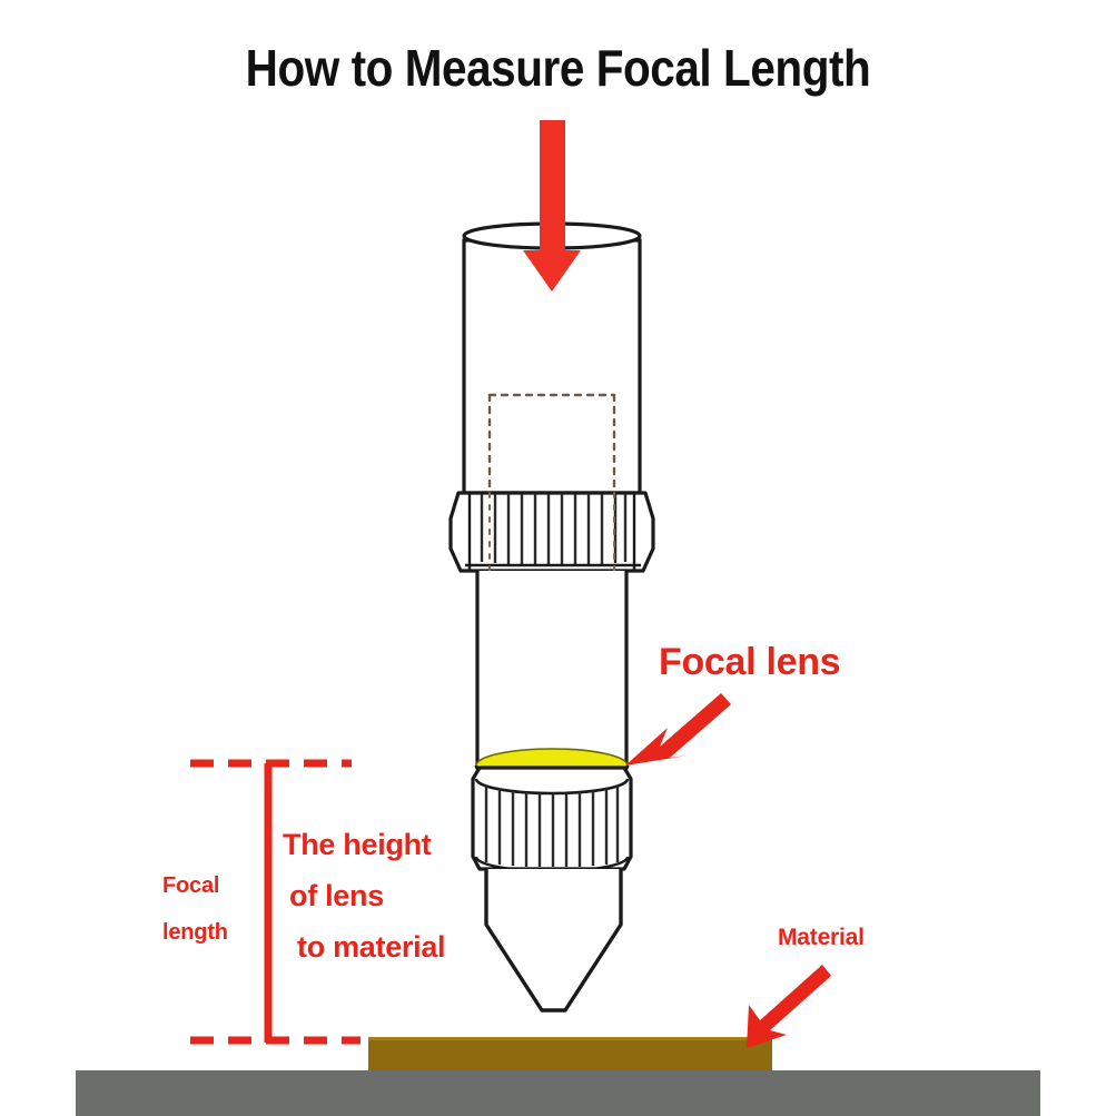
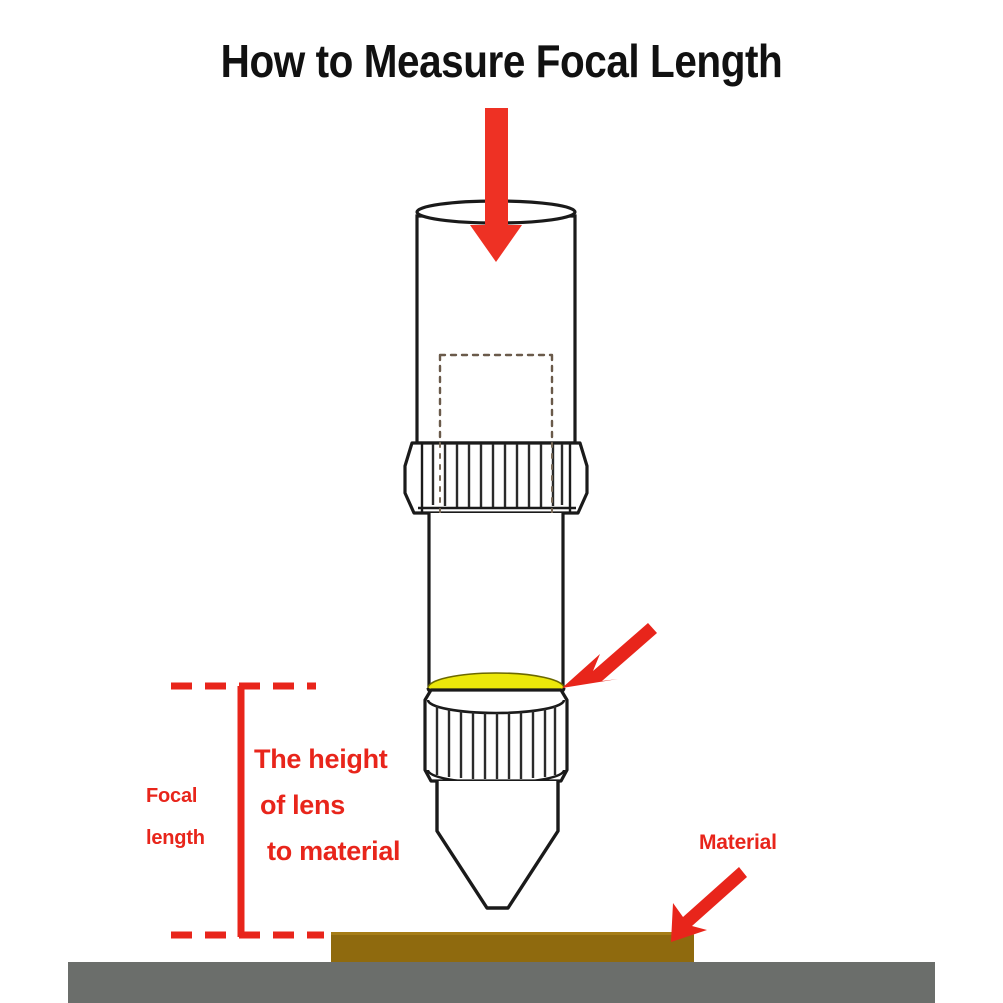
  How to Measure Focal Length
- Focal lens
  Material
  Focal
  length
  The height
  of lens
  to material
